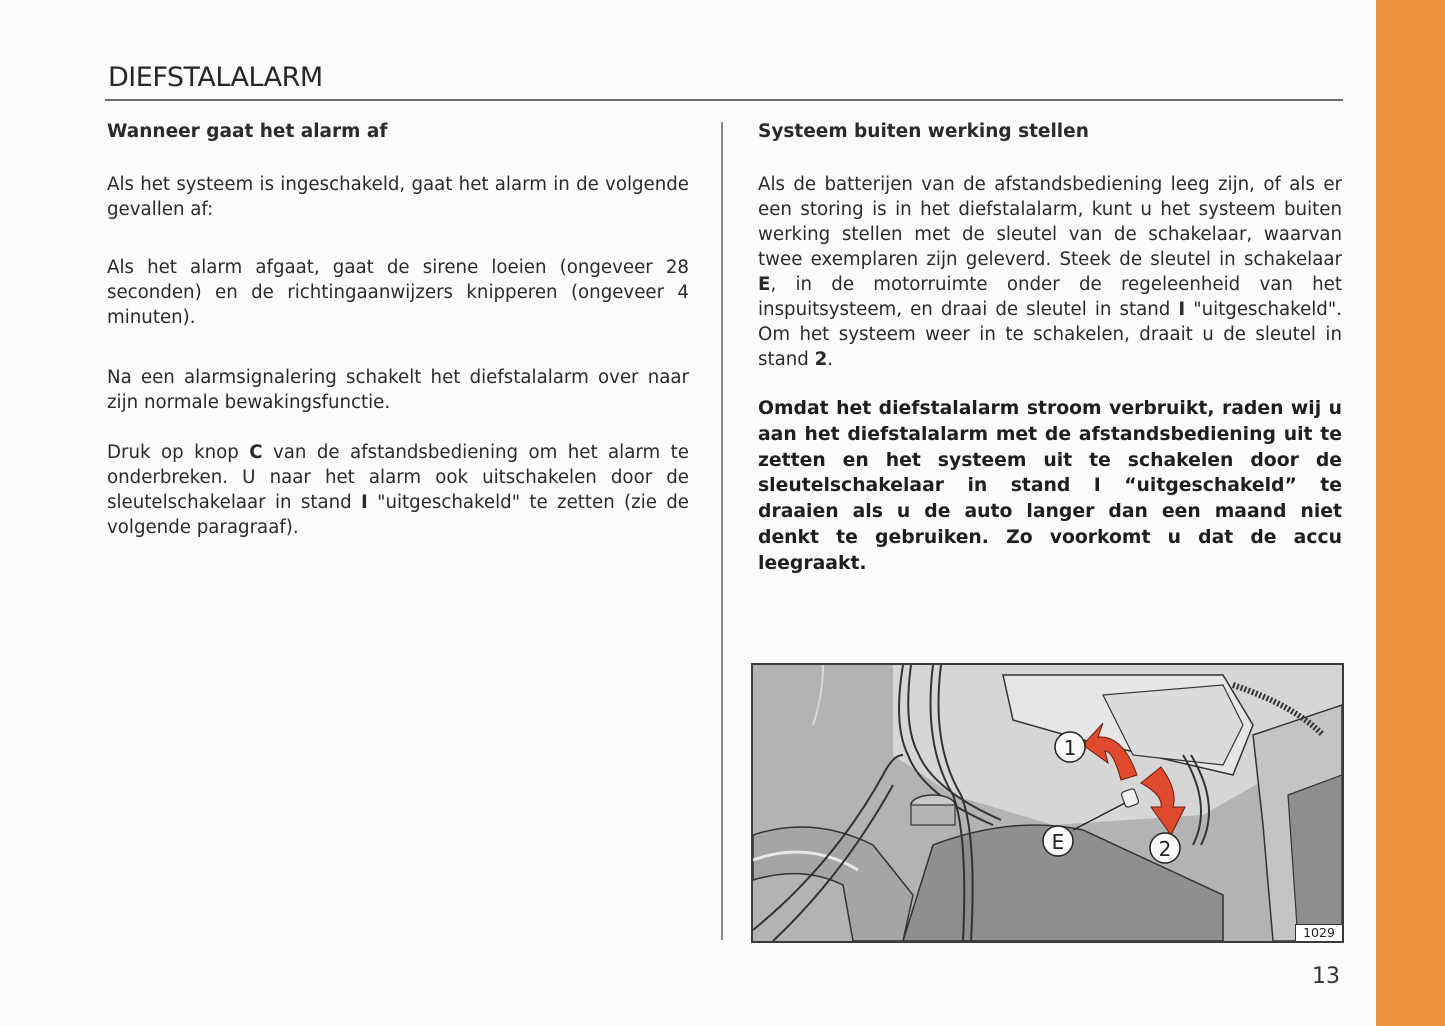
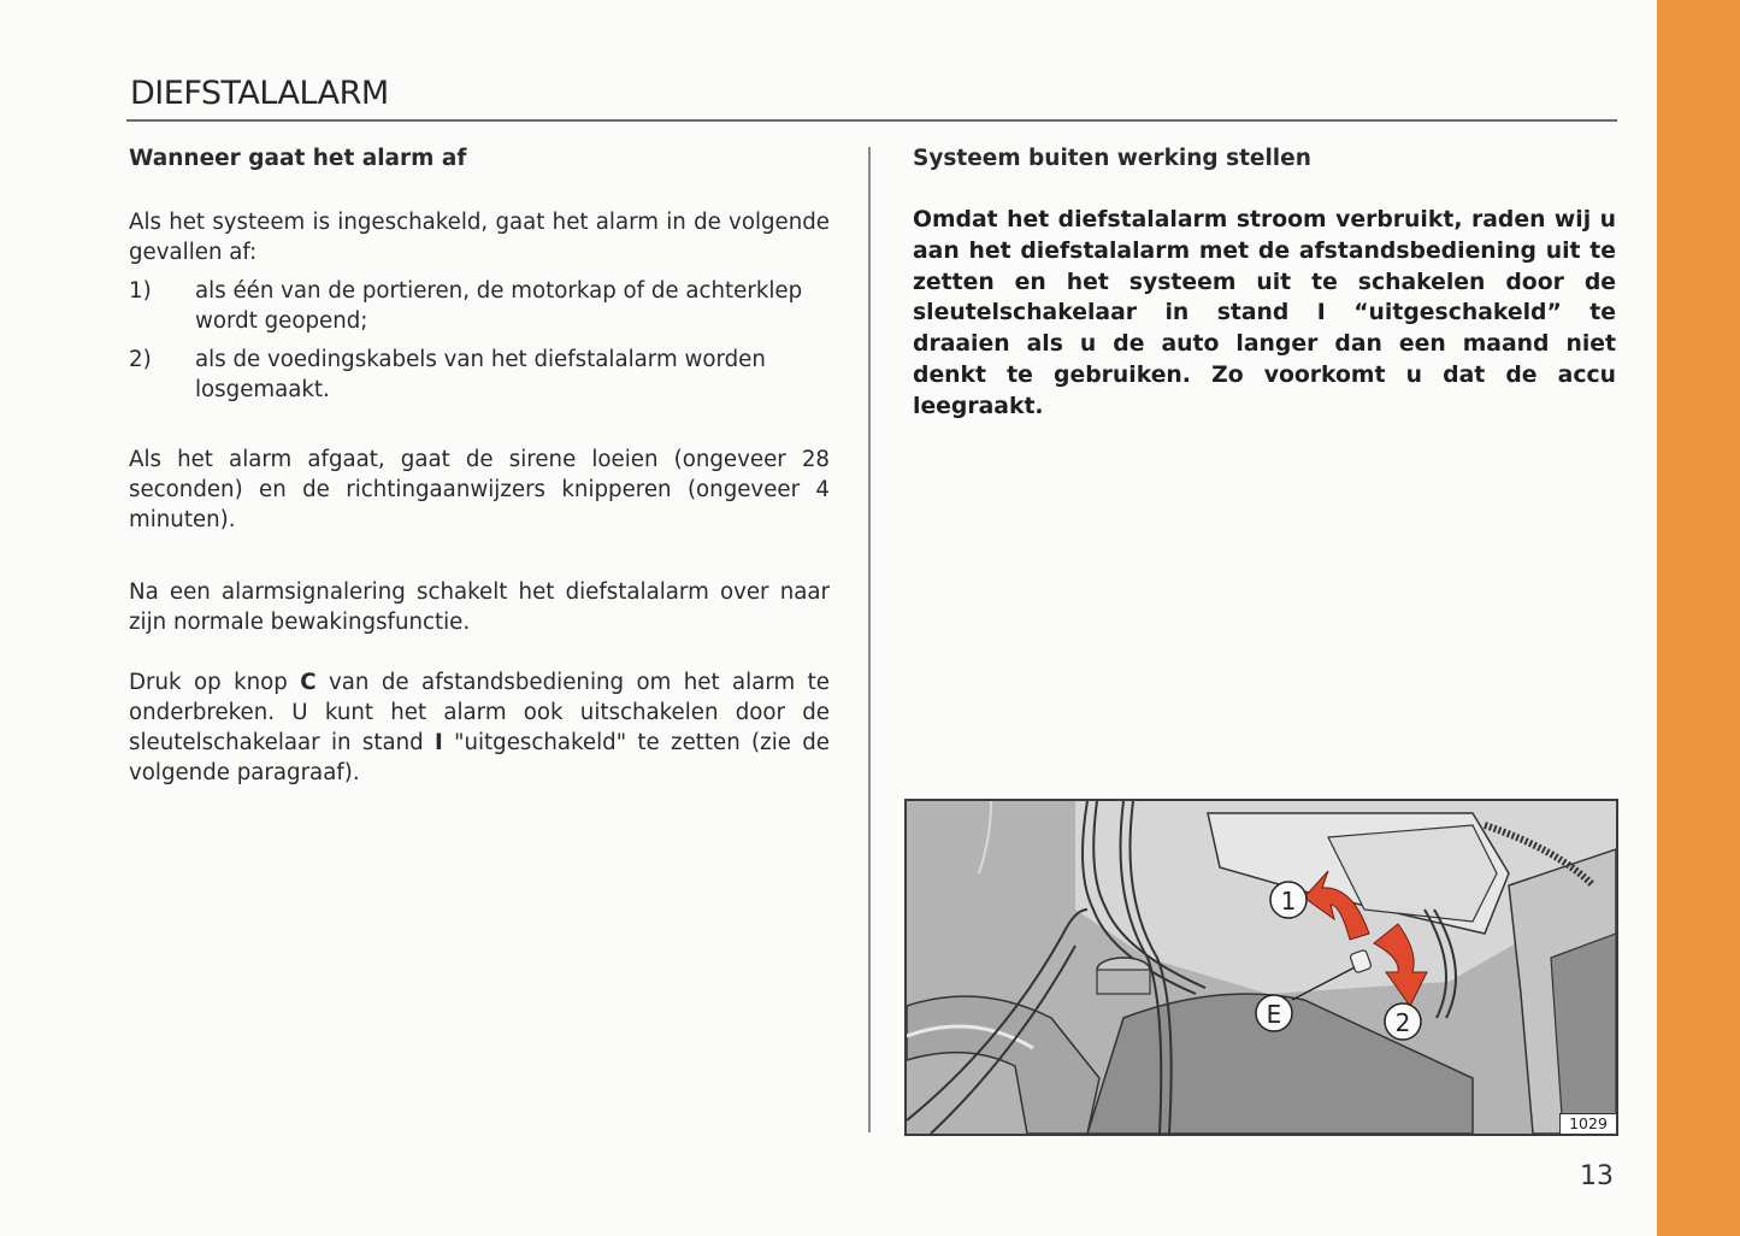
  DIEFSTALALARM
  Wanneer gaat het alarm af
  Als het systeem is ingeschakeld, gaat het alarm in de volgende gevallen af:
+ 1)
+ als één van de portieren, de motorkap of de achterklep wordt geopend;
+ 2)
+ als de voedingskabels van het diefstalalarm worden losgemaakt.
  Als het alarm afgaat, gaat de sirene loeien (ongeveer 28 seconden) en de richtingaanwijzers knipperen (ongeveer 4 minuten).
  Na een alarmsignalering schakelt het diefstalalarm over naar zijn normale bewakingsfunctie.
- Druk op knop C van de afstandsbediening om het alarm te onderbreken. U naar het alarm ook uitschakelen door de sleutelschakelaar in stand I "uitgeschakeld" te zetten (zie de volgende paragraaf).
+ Druk op knop C van de afstandsbediening om het alarm te onderbreken. U kunt het alarm ook uitschakelen door de sleutelschakelaar in stand I "uitgeschakeld" te zetten (zie de volgende paragraaf).
  Systeem buiten werking stellen
- Als de batterijen van de afstandsbediening leeg zijn, of als er een storing is in het diefstalalarm, kunt u het systeem buiten werking stellen met de sleutel van de schakelaar, waarvan twee exemplaren zijn geleverd. Steek de sleutel in schakelaar E, in de motorruimte onder de regeleenheid van het inspuitsysteem, en draai de sleutel in stand I "uitgeschakeld". Om het systeem weer in te schakelen, draait u de sleutel in stand 2.
  Omdat het diefstalalarm stroom verbruikt, raden wij u aan het diefstalalarm met de afstandsbediening uit te zetten en het systeem uit te schakelen door de sleutelschakelaar in stand I “uitgeschakeld” te draaien als u de auto langer dan een maand niet denkt te gebruiken. Zo voorkomt u dat de accu leegraakt.
  1
  E
  2
  1029
  13
